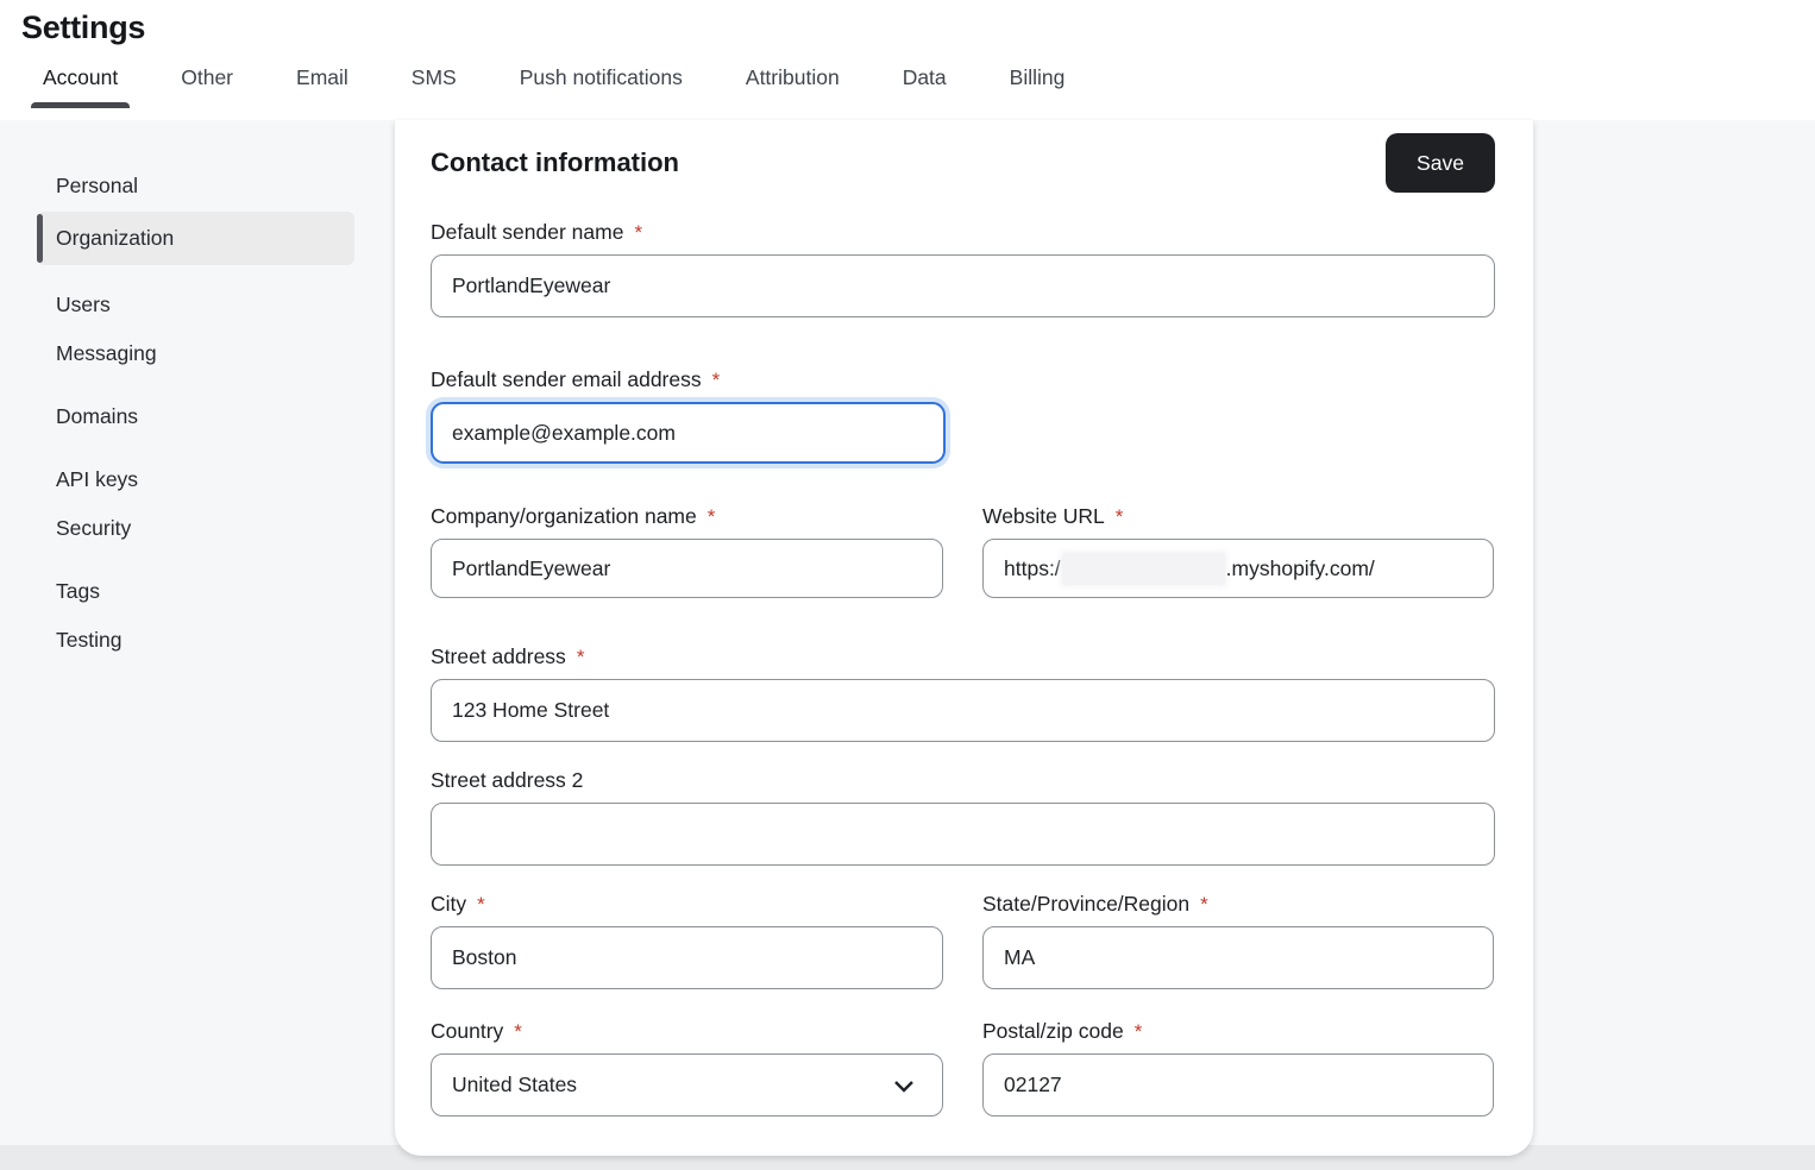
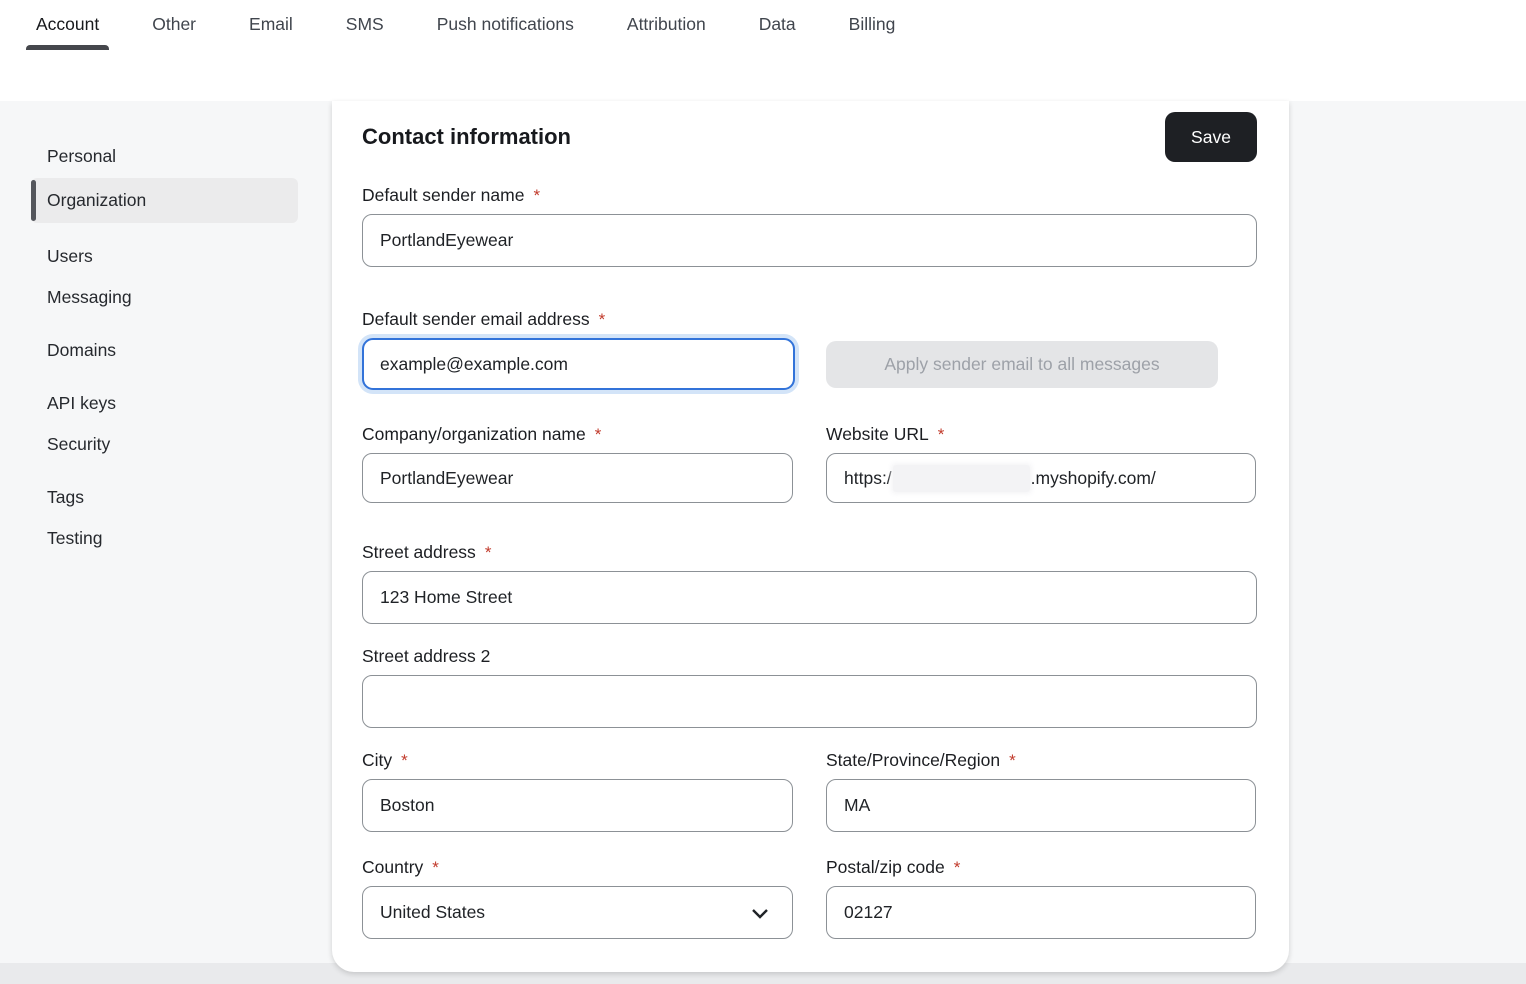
- Settings
  Account
  Other
  Email
  SMS
  Push notifications
  Attribution
  Data
  Billing
  Personal
  Organization
  Users
  Messaging
  Domains
  API keys
  Security
  Tags
  Testing
  Contact information
  Save
  Default sender name
  *
  PortlandEyewear
  Default sender email address
  *
  example@example.com
+ Apply sender email to all messages
  Company/organization name
  *
  PortlandEyewear
  Website URL
  *
  https:/
  .myshopify.com/
  Street address
  *
  123 Home Street
  Street address 2
  City
  *
  Boston
  State/Province/Region
  *
  MA
  Country
  *
  United States
  Postal/zip code
  *
  02127
